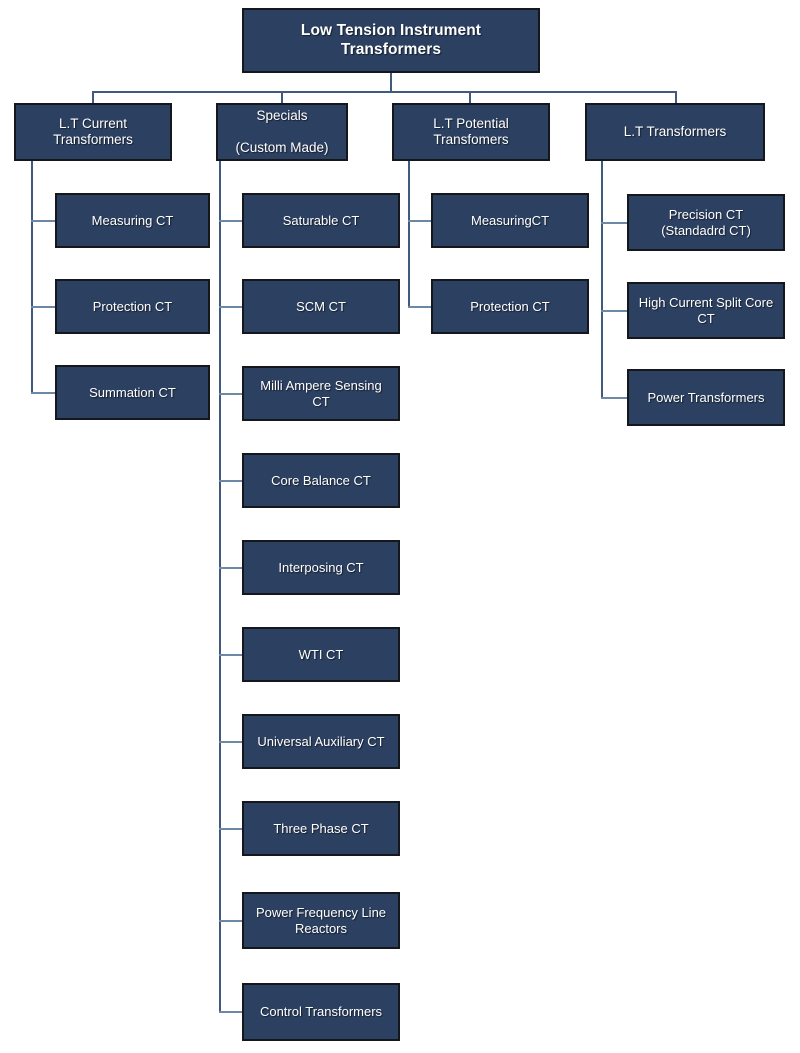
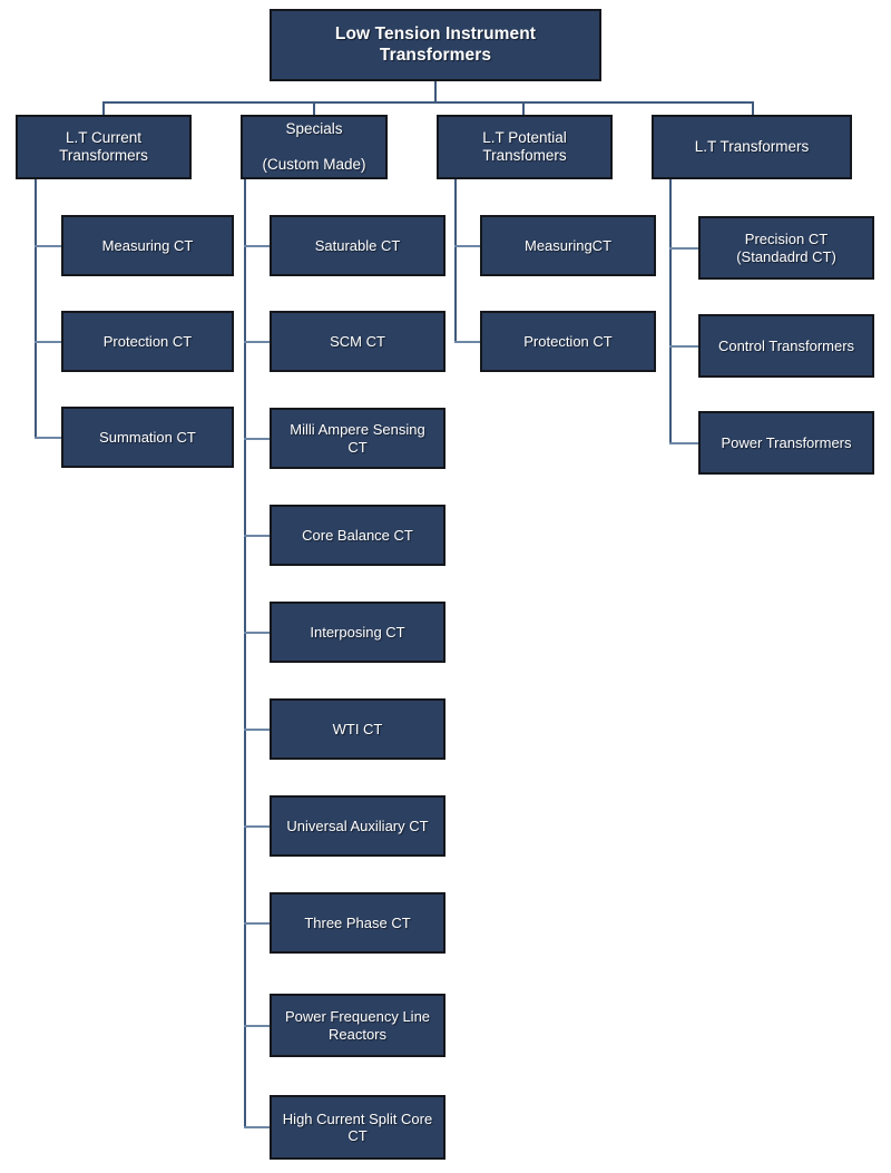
  Low Tension Instrument Transformers
  L.T Current Transformers
  Specials
  (Custom Made)
  L.T Potential Transfomers
  L.T Transformers
  Measuring CT
  Protection CT
  Summation CT
  Saturable CT
  SCM CT
  Milli Ampere Sensing CT
  Core Balance CT
  Interposing CT
  WTI CT
  Universal Auxiliary CT
  Three Phase CT
  Power Frequency Line Reactors
- Control Transformers
+ High Current Split Core CT
  MeasuringCT
  Protection CT
  Precision CT (Standadrd CT)
- High Current Split Core CT
+ Control Transformers
  Power Transformers
